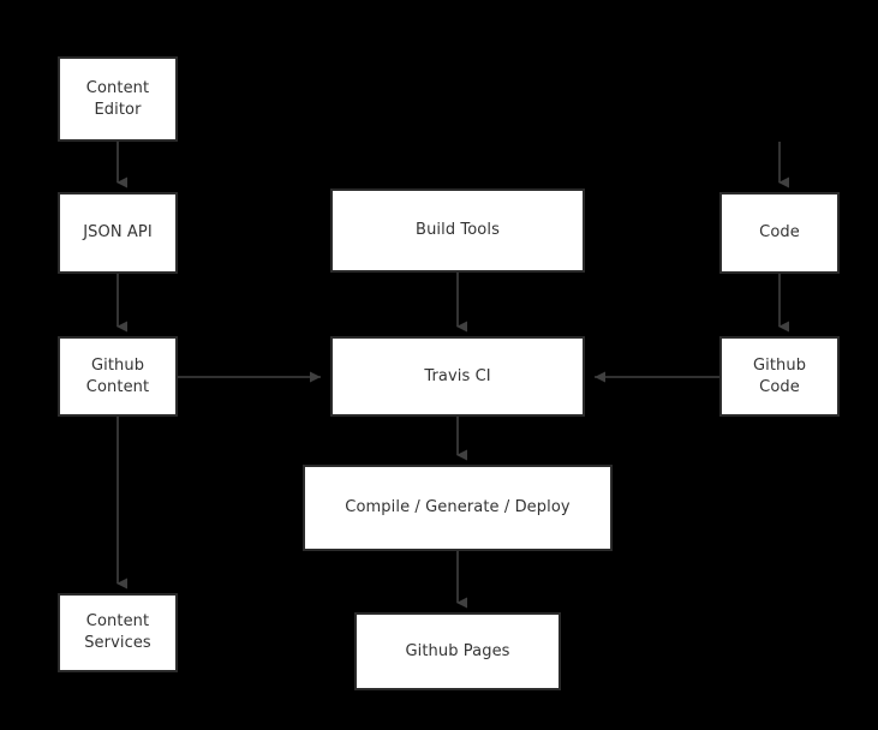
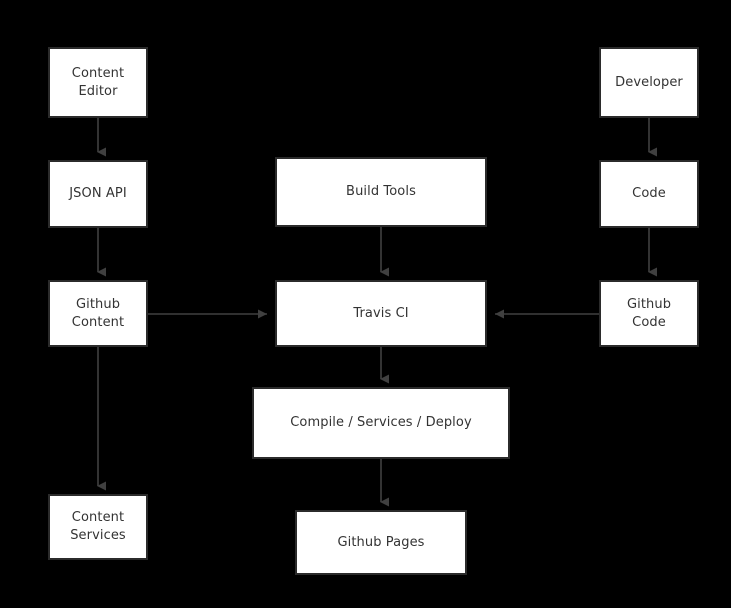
  Content
  Editor
  JSON API
  Github
  Content
  Content
  Services
  Build Tools
  Travis CI
- Compile / Generate / Deploy
+ Compile / Services / Deploy
  Github Pages
+ Developer
  Code
  Github
  Code
